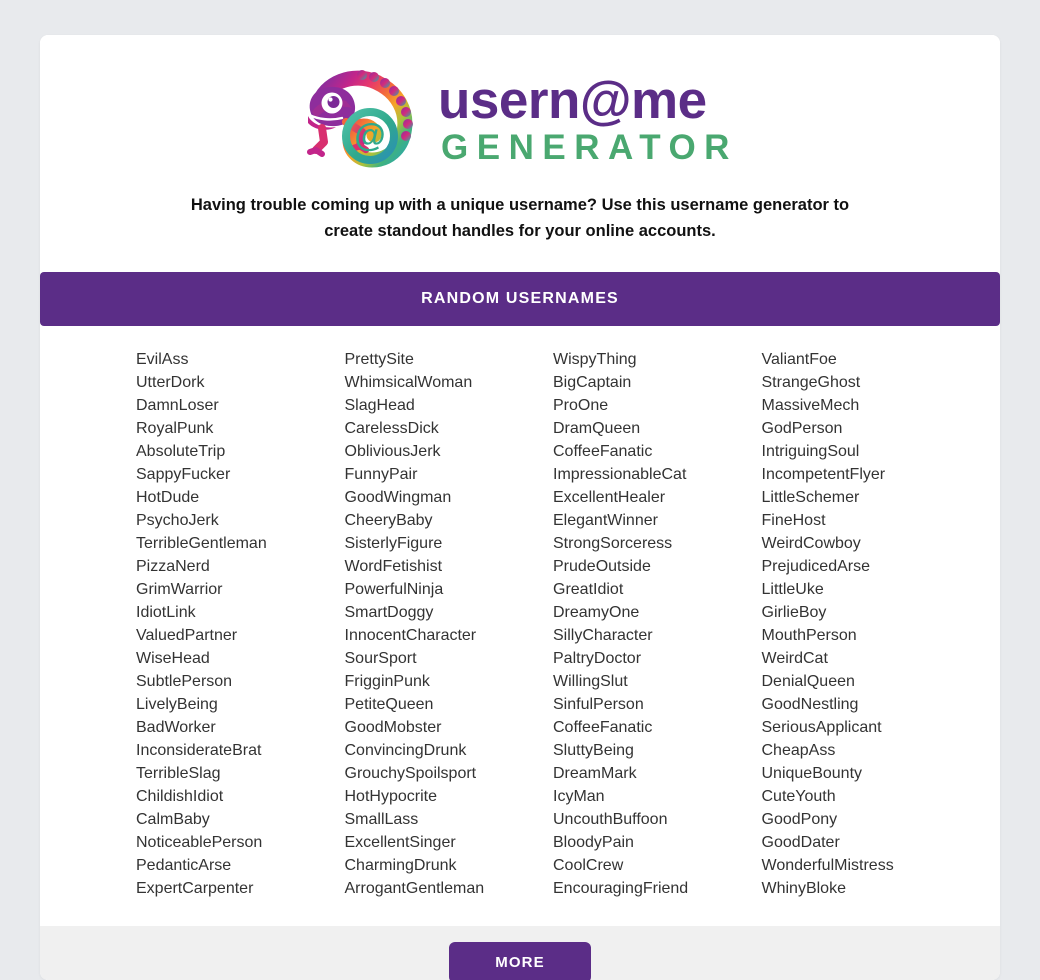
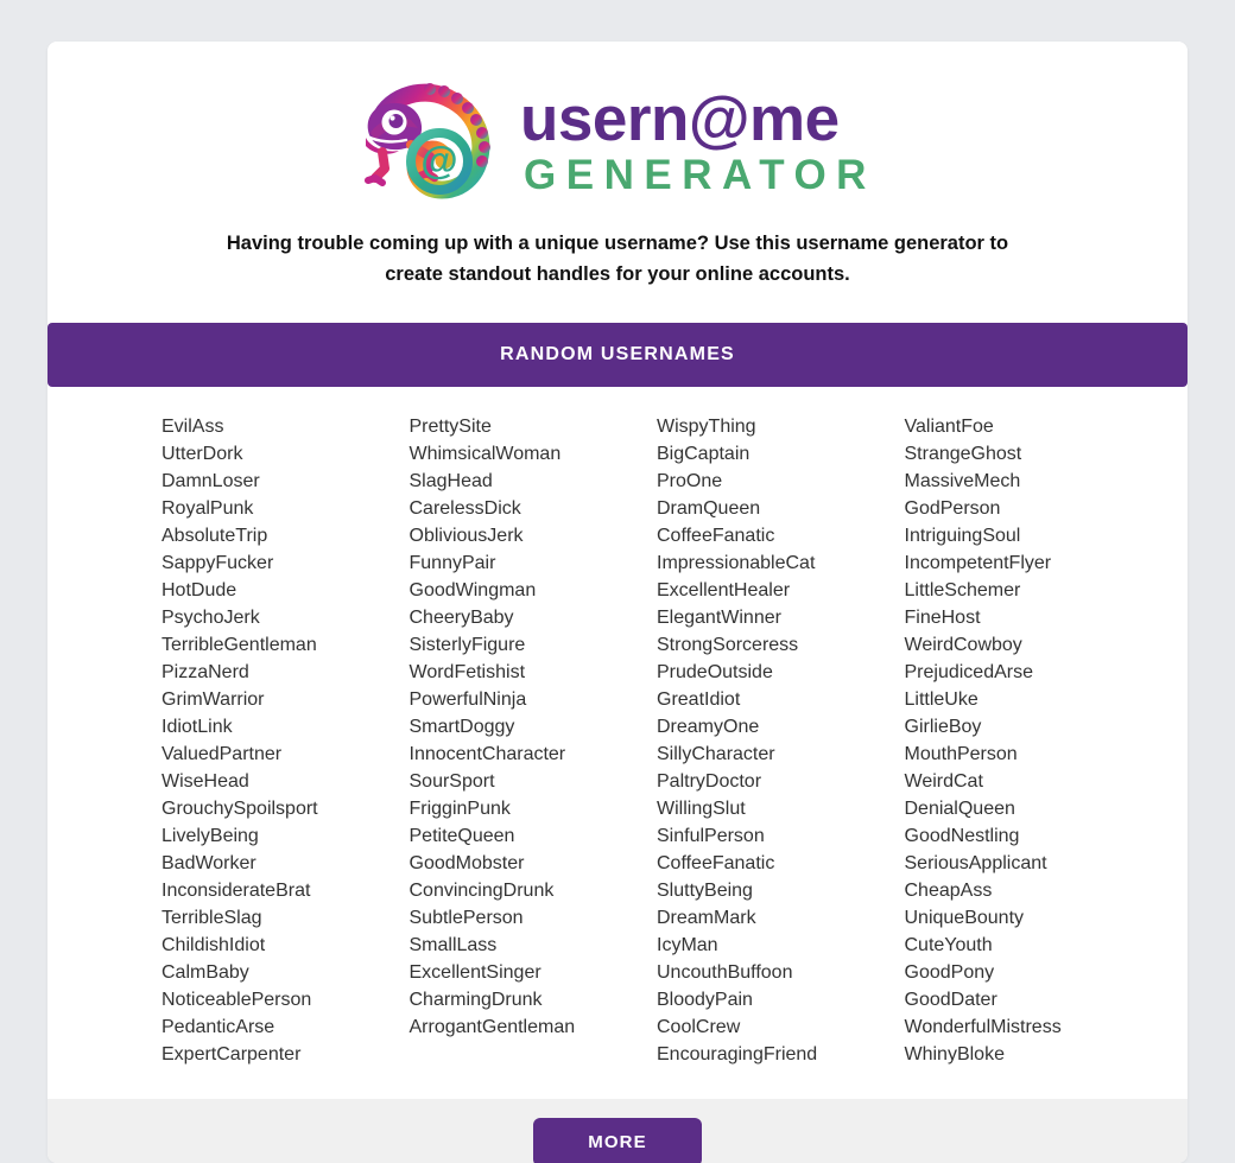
  @
  usern@me
  GENERATOR
  Having trouble coming up with a unique username? Use this username generator to create standout handles for your online accounts.
  RANDOM USERNAMES
  EvilAss
  UtterDork
  DamnLoser
  RoyalPunk
  AbsoluteTrip
  SappyFucker
  HotDude
  PsychoJerk
  TerribleGentleman
  PizzaNerd
  GrimWarrior
  IdiotLink
  ValuedPartner
  WiseHead
- SubtlePerson
+ GrouchySpoilsport
  LivelyBeing
  BadWorker
  InconsiderateBrat
  TerribleSlag
  ChildishIdiot
  CalmBaby
  NoticeablePerson
  PedanticArse
  ExpertCarpenter
  PrettySite
  WhimsicalWoman
  SlagHead
  CarelessDick
  ObliviousJerk
  FunnyPair
  GoodWingman
  CheeryBaby
  SisterlyFigure
  WordFetishist
  PowerfulNinja
  SmartDoggy
  InnocentCharacter
  SourSport
  FrigginPunk
  PetiteQueen
  GoodMobster
  ConvincingDrunk
- GrouchySpoilsport
+ SubtlePerson
- HotHypocrite
  SmallLass
  ExcellentSinger
  CharmingDrunk
  ArrogantGentleman
  WispyThing
  BigCaptain
  ProOne
  DramQueen
  CoffeeFanatic
  ImpressionableCat
  ExcellentHealer
  ElegantWinner
  StrongSorceress
  PrudeOutside
  GreatIdiot
  DreamyOne
  SillyCharacter
  PaltryDoctor
  WillingSlut
  SinfulPerson
  CoffeeFanatic
  SluttyBeing
  DreamMark
  IcyMan
  UncouthBuffoon
  BloodyPain
  CoolCrew
  EncouragingFriend
  ValiantFoe
  StrangeGhost
  MassiveMech
  GodPerson
  IntriguingSoul
  IncompetentFlyer
  LittleSchemer
  FineHost
  WeirdCowboy
  PrejudicedArse
  LittleUke
  GirlieBoy
  MouthPerson
  WeirdCat
  DenialQueen
  GoodNestling
  SeriousApplicant
  CheapAss
  UniqueBounty
  CuteYouth
  GoodPony
  GoodDater
  WonderfulMistress
  WhinyBloke
  MORE
